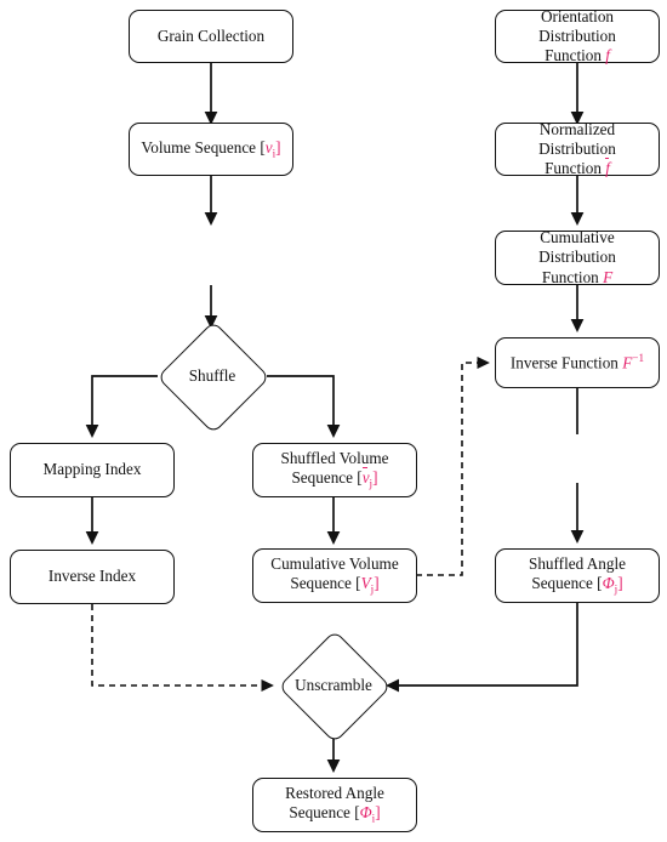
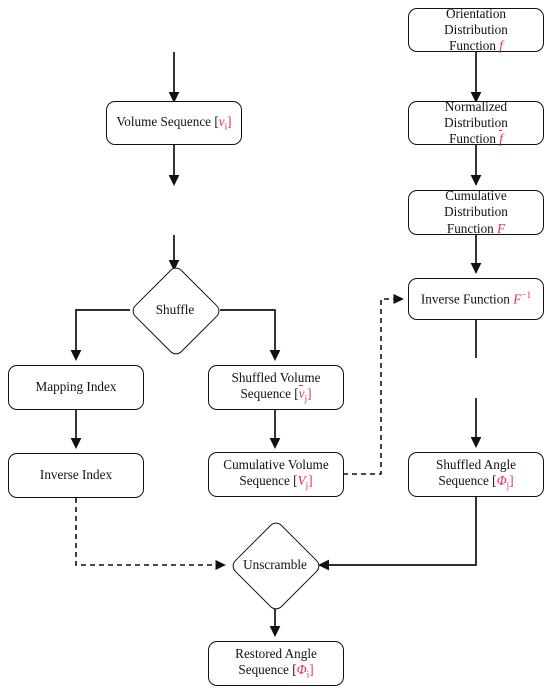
- Grain Collection
  Volume Sequence [vi]
  Shuffle
  Mapping Index
  Inverse Index
  Shuffled Volume
  Sequence [vj]
  Cumulative Volume
  Sequence [Vj]
  Unscramble
  Restored Angle
  Sequence [Φi]
  Orientation Distribution
  Function f
  Normalized Distribution
  Function f
  Cumulative Distribution
  Function F
  Inverse Function F−1
  Shuffled Angle
  Sequence [Φj]
